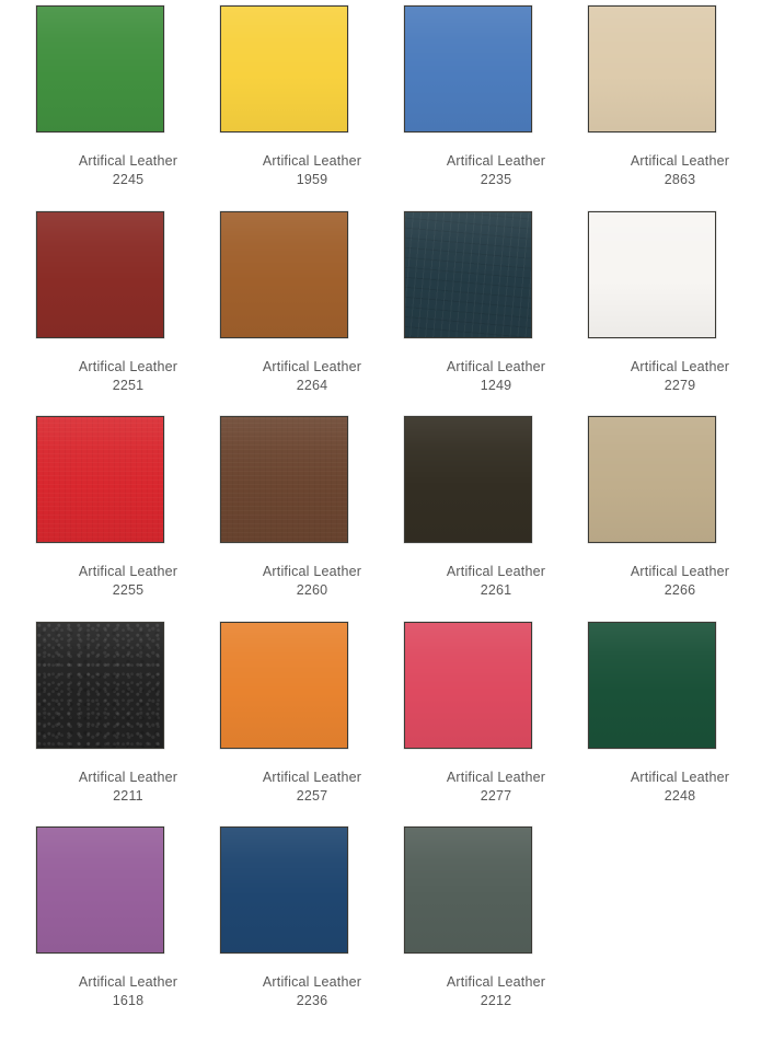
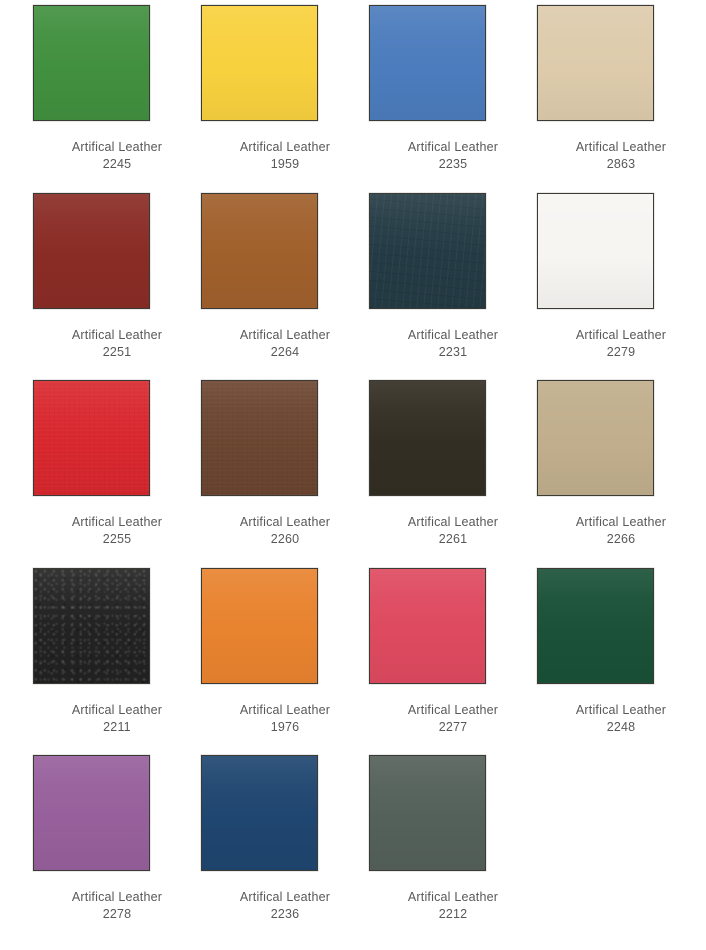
  Artifical Leather
  2245
  Artifical Leather
  1959
  Artifical Leather
  2235
  Artifical Leather
  2863
  Artifical Leather
  2251
  Artifical Leather
  2264
  Artifical Leather
- 1249
+ 2231
  Artifical Leather
  2279
  Artifical Leather
  2255
  Artifical Leather
  2260
  Artifical Leather
  2261
  Artifical Leather
  2266
  Artifical Leather
  2211
  Artifical Leather
- 2257
+ 1976
  Artifical Leather
  2277
  Artifical Leather
  2248
  Artifical Leather
- 1618
+ 2278
  Artifical Leather
  2236
  Artifical Leather
  2212
